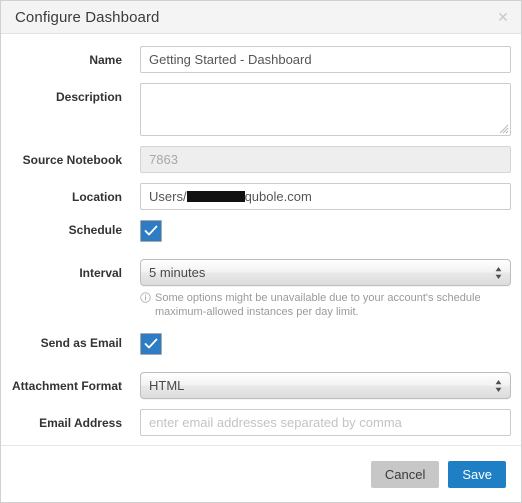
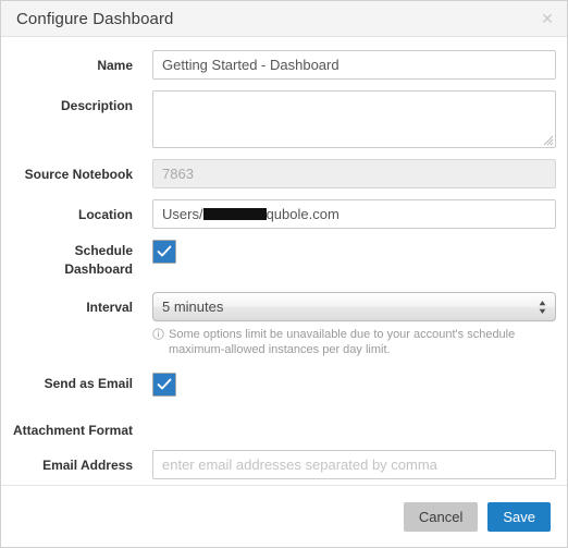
  Configure Dashboard
  ✕
  Name
  Getting Started - Dashboard
  Description
  Source Notebook
  7863
  Location
  Users/
  qubole.com
  Schedule
+ Dashboard
  Interval
  5 minutes
- Some options might be unavailable due to your account's schedule maximum-allowed instances per day limit.
+ Some options limit be unavailable due to your account's schedule maximum-allowed instances per day limit.
  Send as Email
  Attachment Format
- HTML
  Email Address
  enter email addresses separated by comma
  Cancel
  Save
